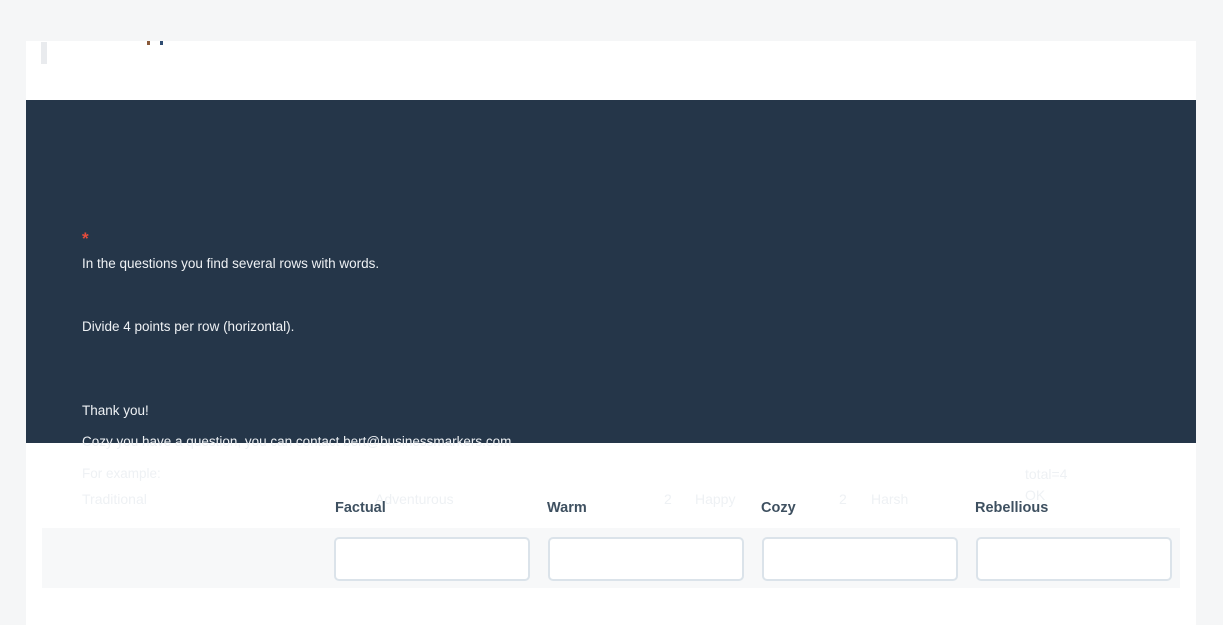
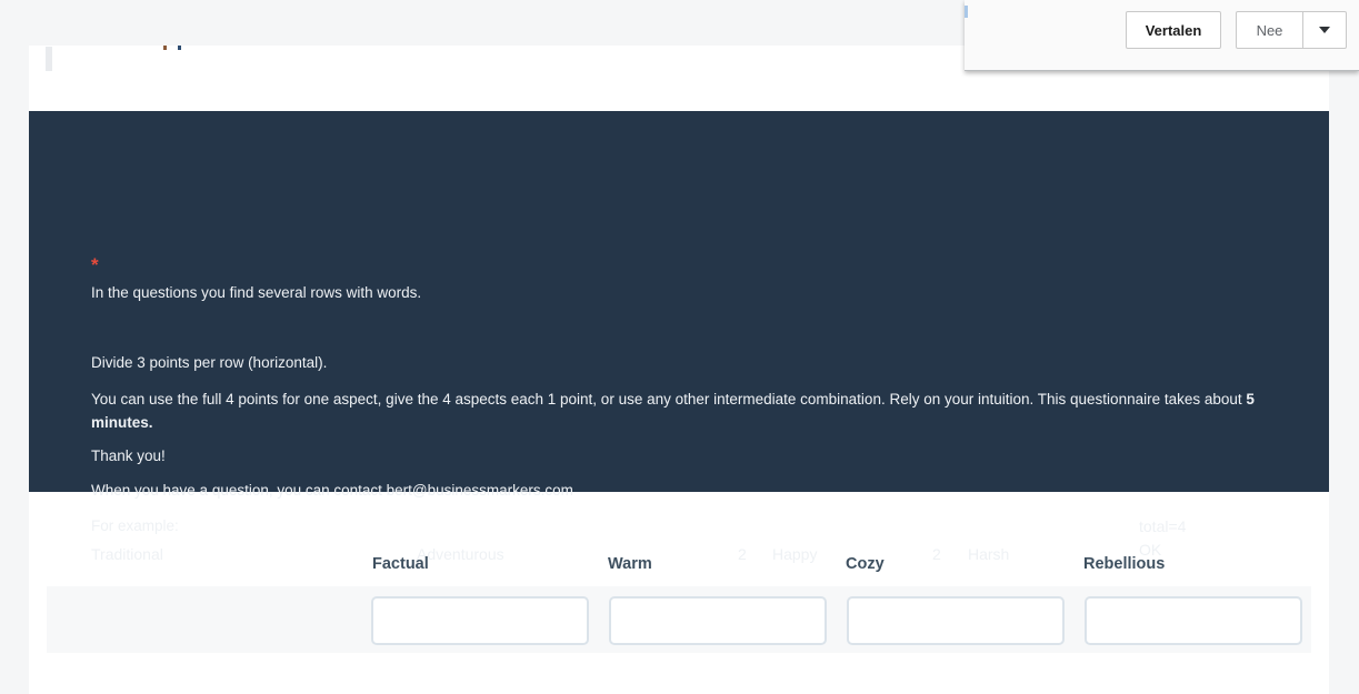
  *
  In the questions you find several rows with words.
- Divide 4 points per row (horizontal).
+ Divide 3 points per row (horizontal).
+ You can use the full 4 points for one aspect, give the 4 aspects each 1 point, or use any other intermediate combination. Rely on your intuition. This questionnaire takes about 5 minutes.
  Thank you!
- Cozy you have a question, you can contact bert@businessmarkers.com
+ When you have a question, you can contact bert@businessmarkers.com
  Adventurous
  Factual
  Warm
  Cozy
  Rebellious
+ Vertalen
+ Nee
